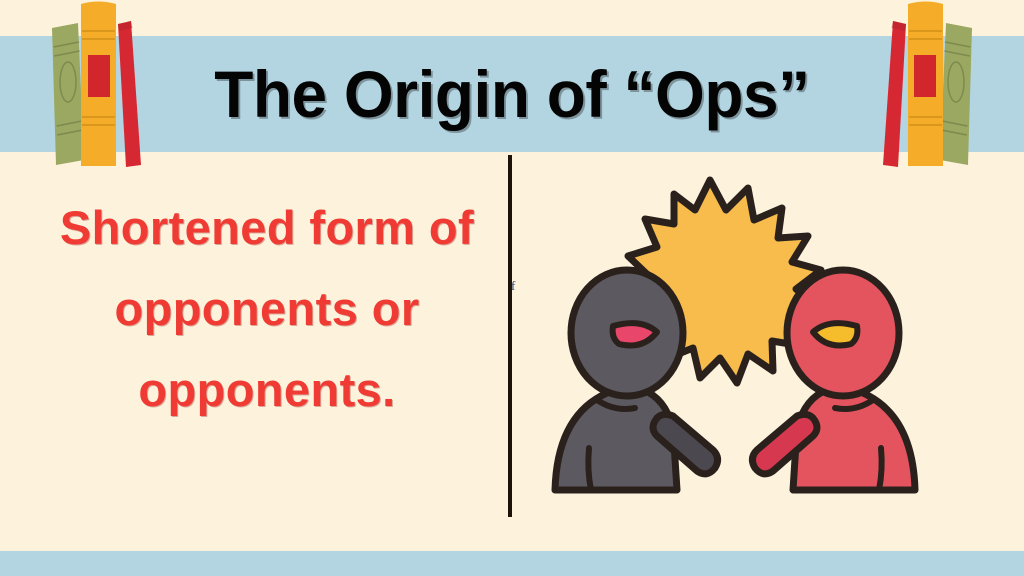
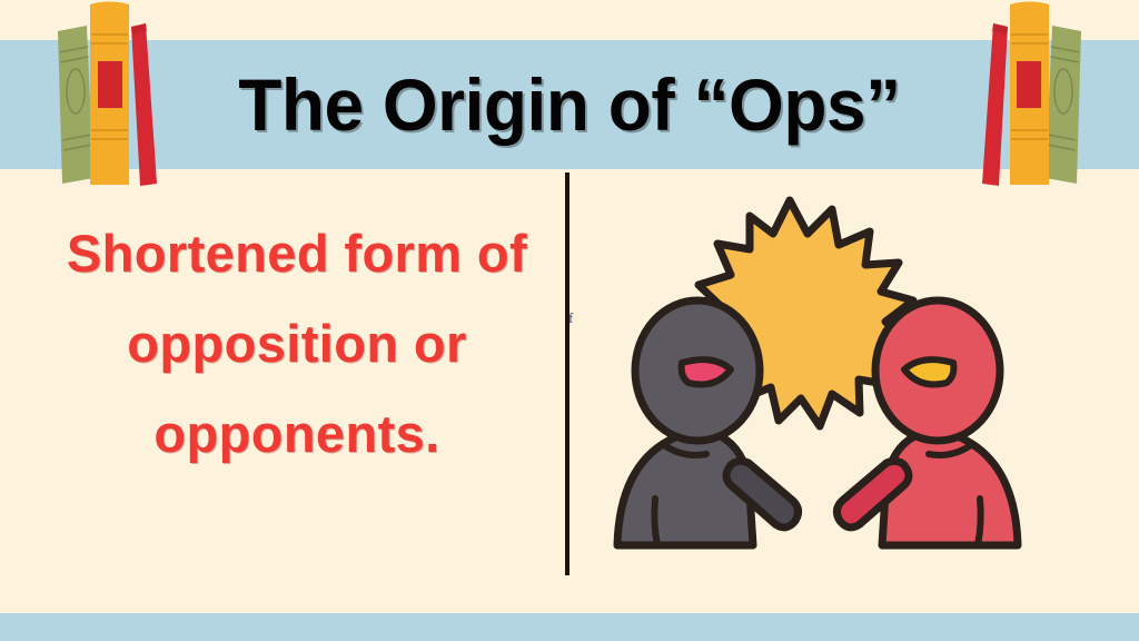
  The Origin of “Ops”
  f
- Shortened form of opponents or opponents.
+ Shortened form of opposition or opponents.
